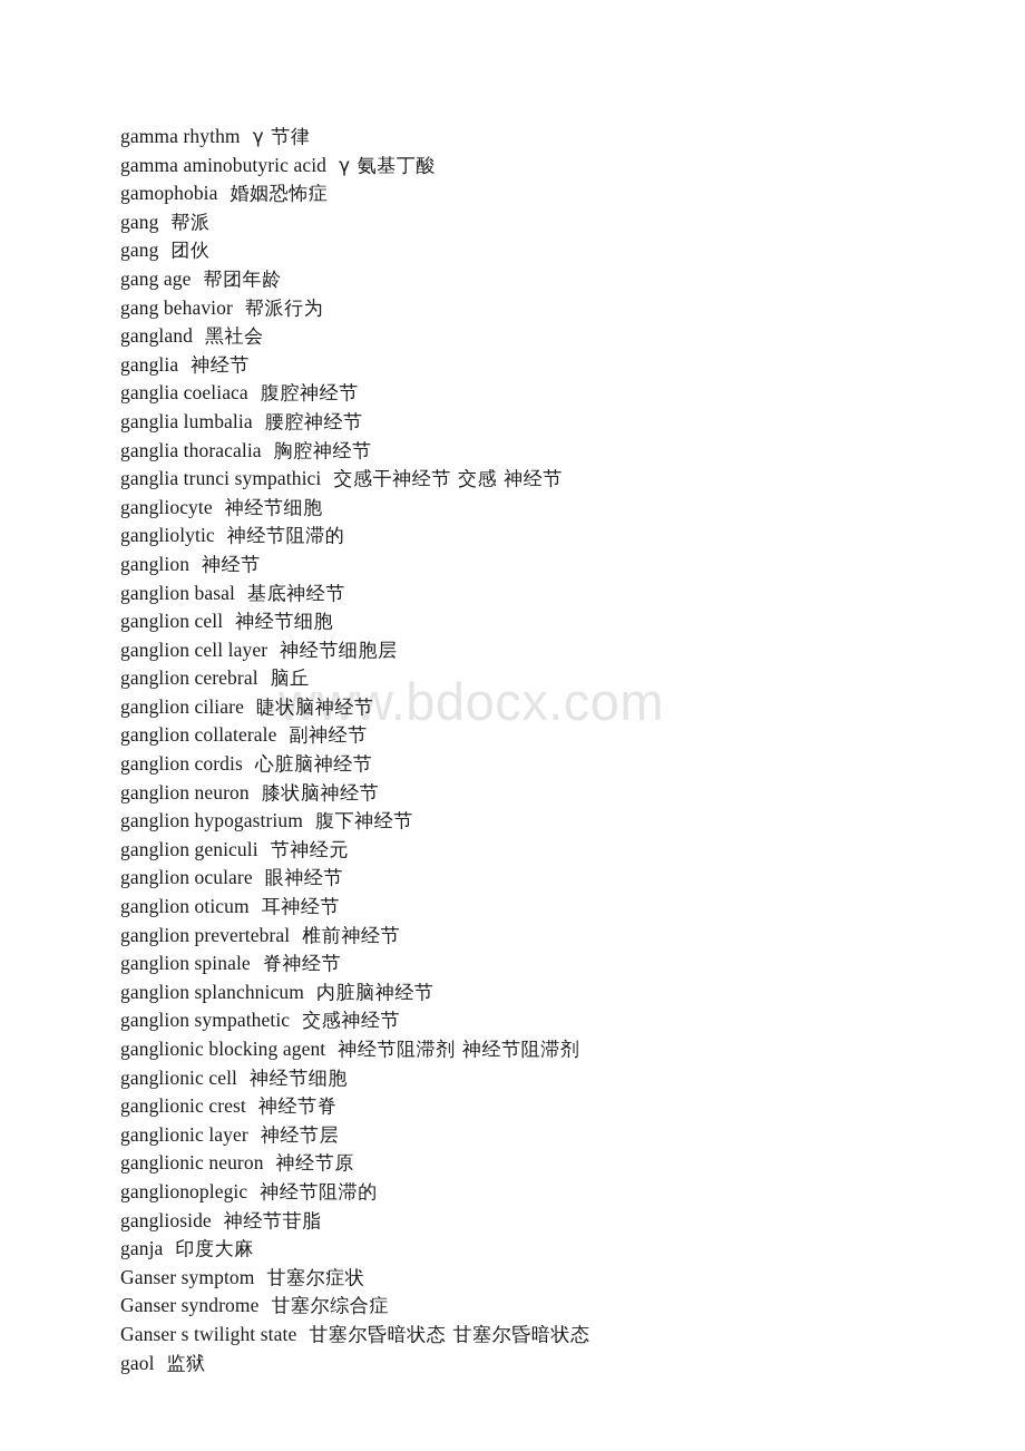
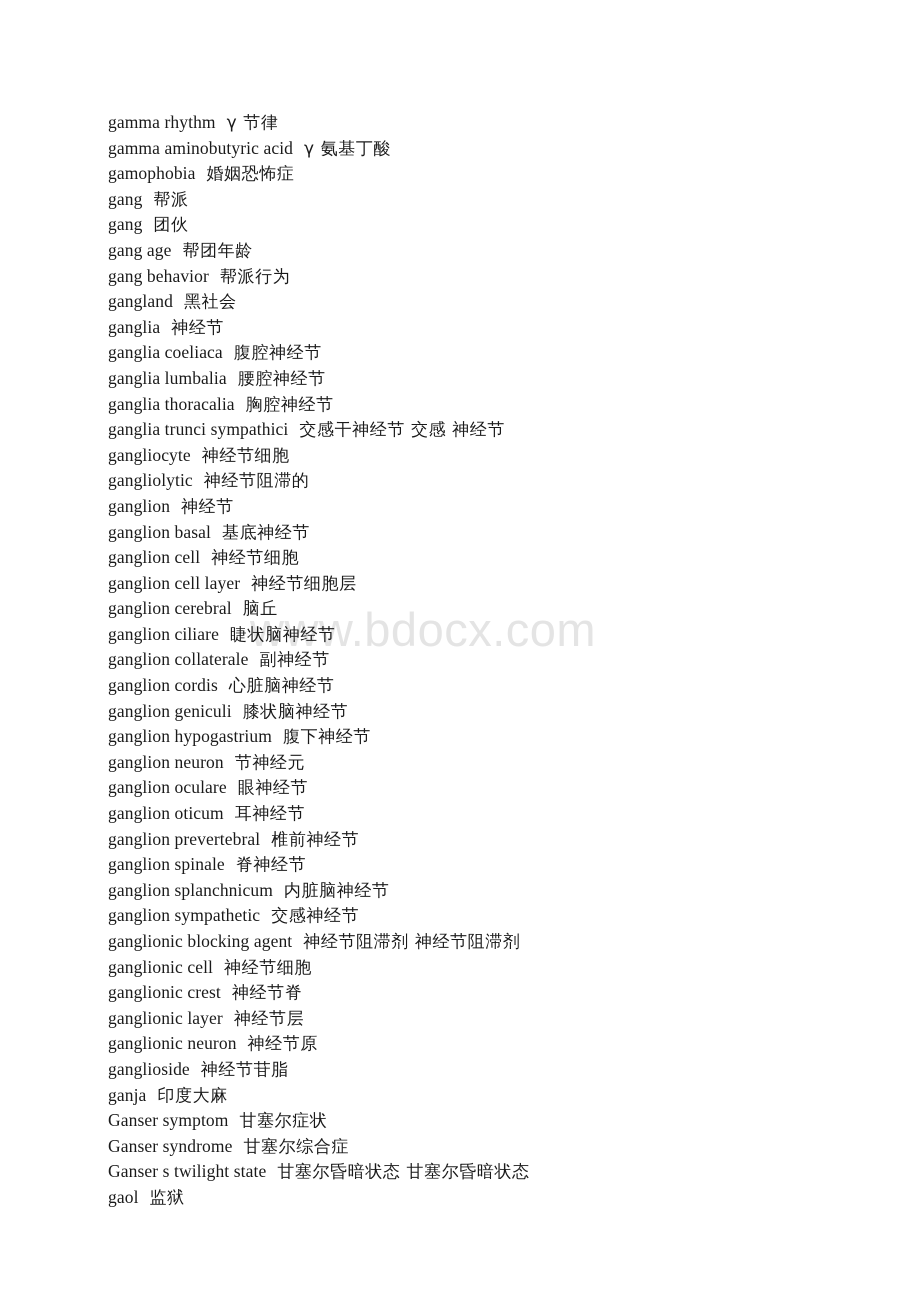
  www.bdocx.com
  gamma rhythm γ 节律
  gamma aminobutyric acid γ 氨基丁酸
  gamophobia 婚姻恐怖症
  gang 帮派
  gang 团伙
  gang age 帮团年龄
  gang behavior 帮派行为
  gangland 黑社会
  ganglia 神经节
  ganglia coeliaca 腹腔神经节
  ganglia lumbalia 腰腔神经节
  ganglia thoracalia 胸腔神经节
  ganglia trunci sympathici 交感干神经节 交感 神经节
  gangliocyte 神经节细胞
  gangliolytic 神经节阻滞的
  ganglion 神经节
  ganglion basal 基底神经节
  ganglion cell 神经节细胞
  ganglion cell layer 神经节细胞层
  ganglion cerebral 脑丘
  ganglion ciliare 睫状脑神经节
  ganglion collaterale 副神经节
  ganglion cordis 心脏脑神经节
- ganglion neuron 膝状脑神经节
+ ganglion geniculi 膝状脑神经节
  ganglion hypogastrium 腹下神经节
- ganglion geniculi 节神经元
+ ganglion neuron 节神经元
  ganglion oculare 眼神经节
  ganglion oticum 耳神经节
  ganglion prevertebral 椎前神经节
  ganglion spinale 脊神经节
  ganglion splanchnicum 内脏脑神经节
  ganglion sympathetic 交感神经节
  ganglionic blocking agent 神经节阻滞剂 神经节阻滞剂
  ganglionic cell 神经节细胞
  ganglionic crest 神经节脊
  ganglionic layer 神经节层
  ganglionic neuron 神经节原
- ganglionoplegic 神经节阻滞的
  ganglioside 神经节苷脂
  ganja 印度大麻
  Ganser symptom 甘塞尔症状
  Ganser syndrome 甘塞尔综合症
  Ganser s twilight state 甘塞尔昏暗状态 甘塞尔昏暗状态
  gaol 监狱
